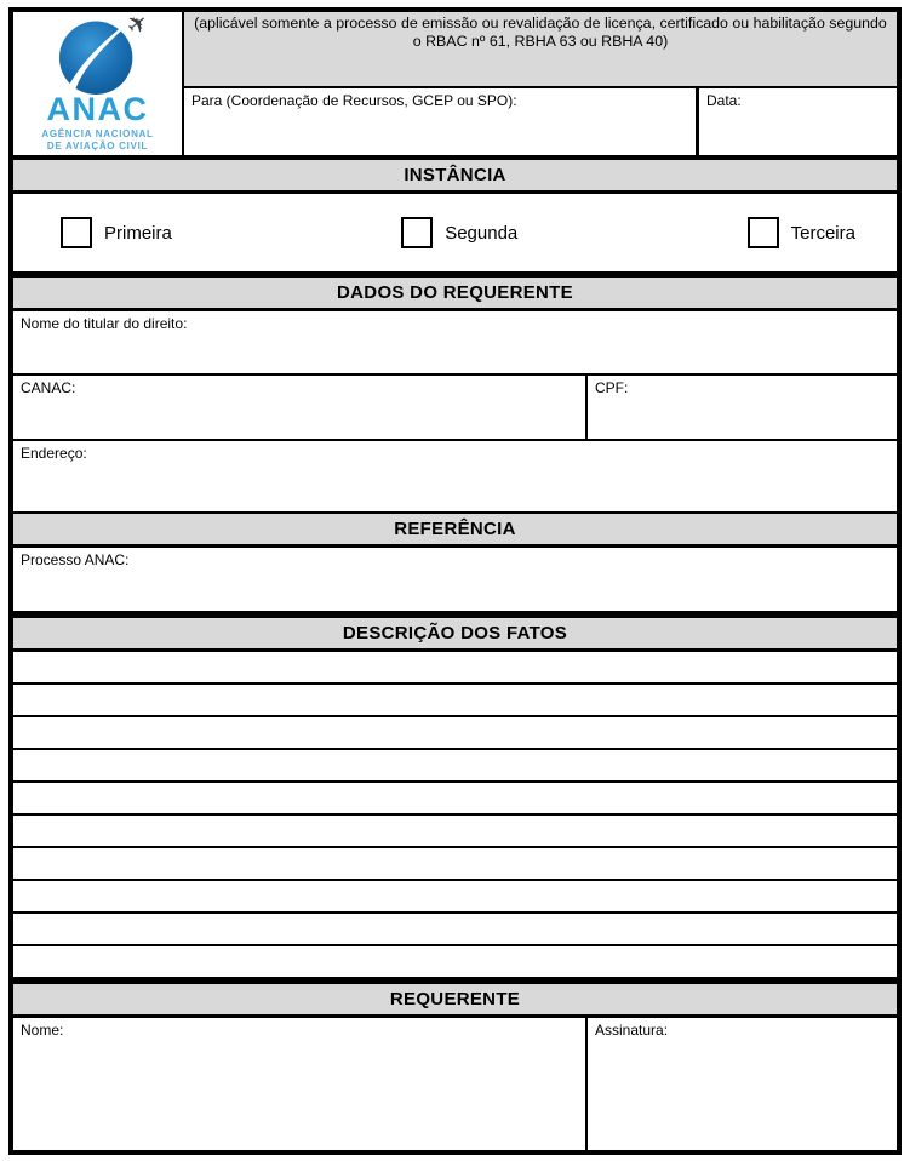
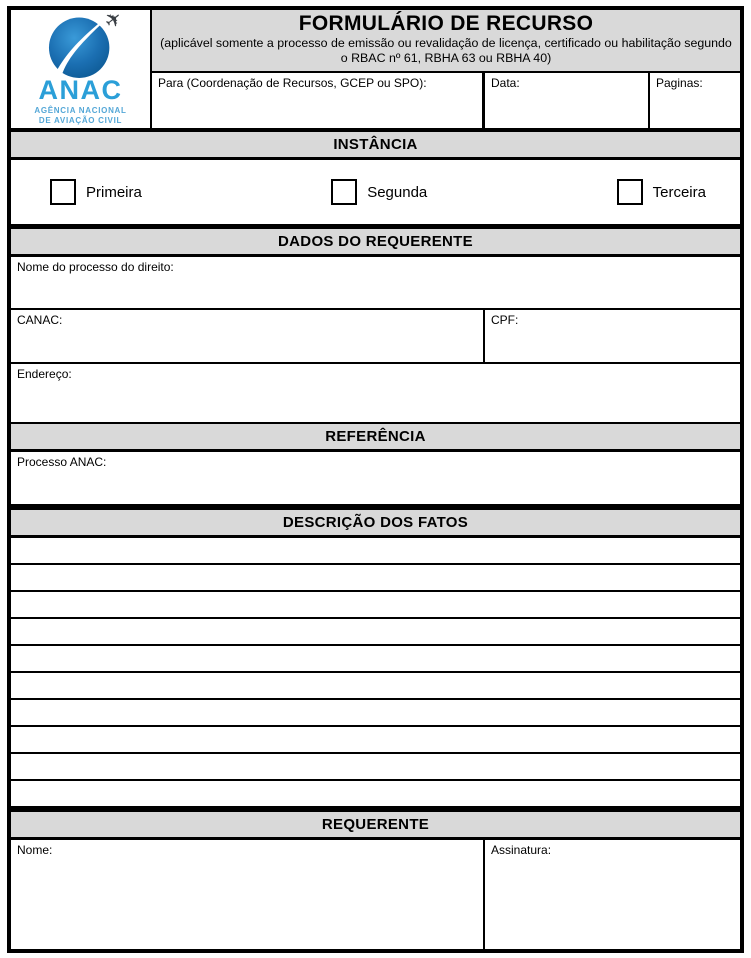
  ANAC
  AGÊNCIA NACIONAL
  DE AVIAÇÃO CIVIL
+ FORMULÁRIO DE RECURSO
  (aplicável somente a processo de emissão ou revalidação de licença, certificado ou habilitação segundo o RBAC nº 61, RBHA 63 ou RBHA 40)
  Para (Coordenação de Recursos, GCEP ou SPO):
  Data:
+ Paginas:
  INSTÂNCIA
  Primeira
  Segunda
  Terceira
  DADOS DO REQUERENTE
- Nome do titular do direito:
+ Nome do processo do direito:
  CANAC:
  CPF:
  Endereço:
  REFERÊNCIA
  Processo ANAC:
  DESCRIÇÃO DOS FATOS
  REQUERENTE
  Nome:
  Assinatura:
